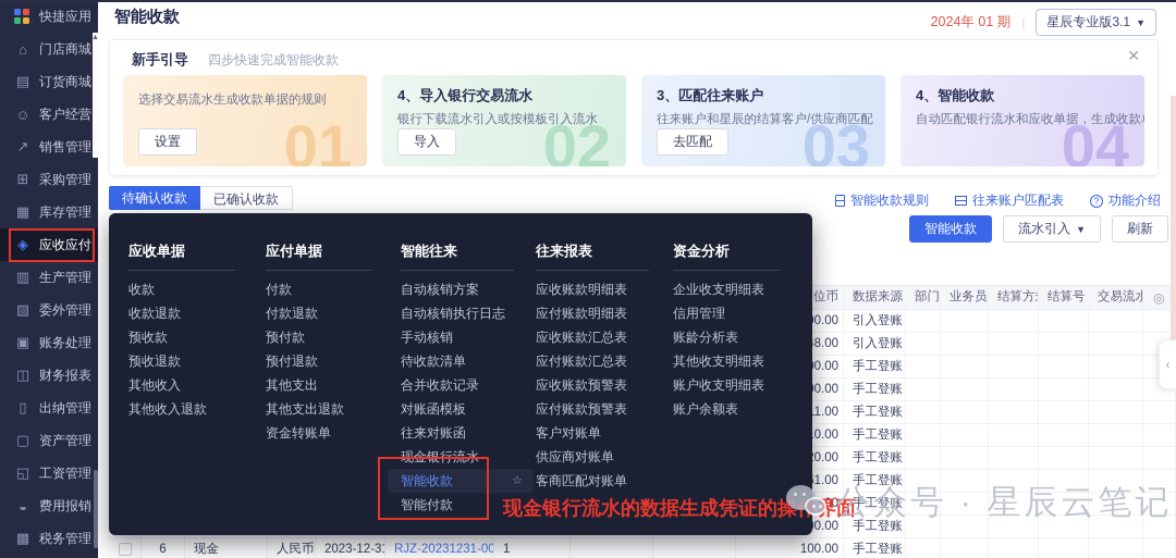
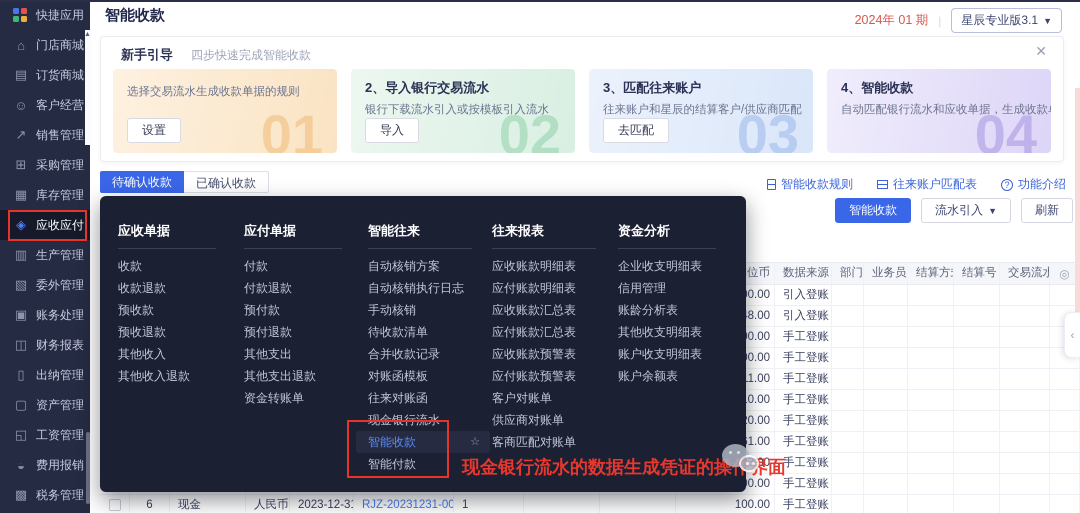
  快捷应用
  ⌂
  门店商城
  ▤
  订货商城
  ☺
  客户经营
  ↗
  销售管理
  ⊞
  采购管理
  ▦
  库存管理
  ◈
  应收应付
  ▥
  生产管理
  ▧
  委外管理
  ▣
  账务处理
  ◫
  财务报表
  ▯
  出纳管理
  ▢
  资产管理
  ◱
  工资管理
  ◒
  费用报销
  ▩
  税务管理
  智能收款
  2024年 01 期
  |
  星辰专业版3.1
  ▼
  新手引导
  四步快速完成智能收款
  ✕
  选择交易流水生成收款单据的规则
  设置
  01
- 4、导入银行交易流水
+ 2、导入银行交易流水
  银行下载流水引入或按模板引入流水
  导入
  02
  3、匹配往来账户
  往来账户和星辰的结算客户/供应商匹配
  去匹配
  03
  4、智能收款
  自动匹配银行流水和应收单据，生成收款
  04
  待确认收款
  已确认收款
  智能收款规则
  往来账户匹配表
  ?
  功能介绍
  智能收款
  流水引入
  ▼
  刷新
  数据来源
  部门
  业务员
  结算方
  结算号
  交易流水
  ◎
  引入登账
  引入登账
  手工登账
  手工登账
  1.00
  手工登账
  0.00
  手工登账
  手工登账
  手工登账
  3.00
  手工登账
  手工登账
  6
  现金
  人民币
  2023-12-31
  RJZ-20231231-00
  1
  100.00
  手工登账
  ‹
  应收单据
  收款
  收款退款
  预收款
  预收退款
  其他收入
  其他收入退款
  应付单据
  付款
  付款退款
  预付款
  预付退款
  其他支出
  其他支出退款
  资金转账单
  智能往来
  自动核销方案
  自动核销执行日志
  手动核销
  待收款清单
  合并收款记录
  对账函模板
  往来对账函
  现金银行流水
  智能收款
  ☆
  智能付款
  往来报表
  应收账款明细表
  应付账款明细表
  应收账款汇总表
  应付账款汇总表
  应收账款预警表
  应付账款预警表
  客户对账单
  供应商对账单
  客商匹配对账单
  资金分析
  企业收支明细表
  信用管理
  账龄分析表
  其他收支明细表
  账户收支明细表
  账户余额表
  现金银行流水的数据生成凭证的操作界面
- 公众号 · 星辰云笔记
